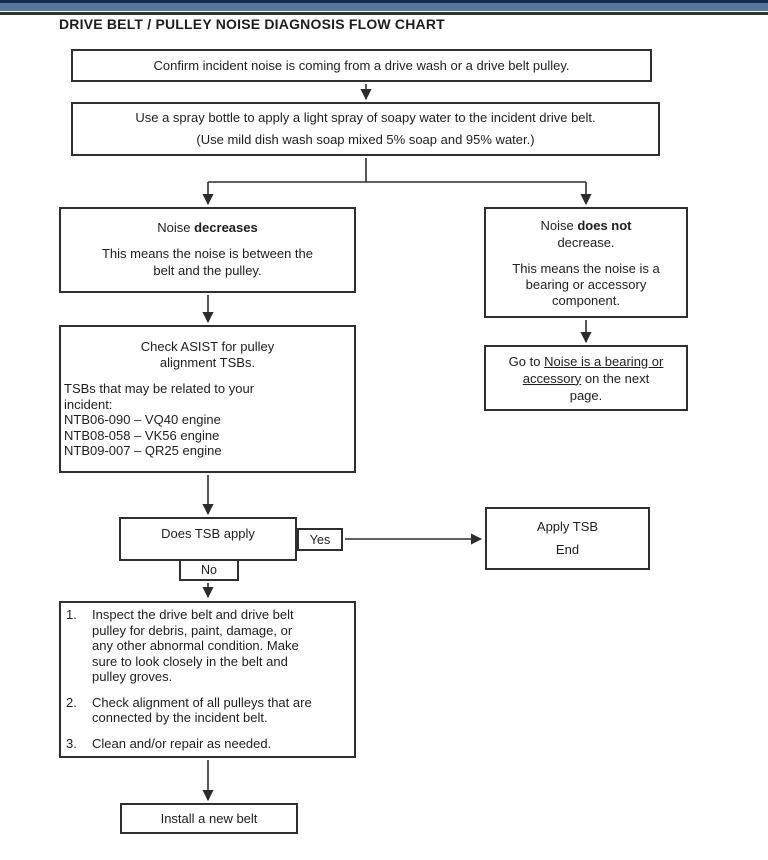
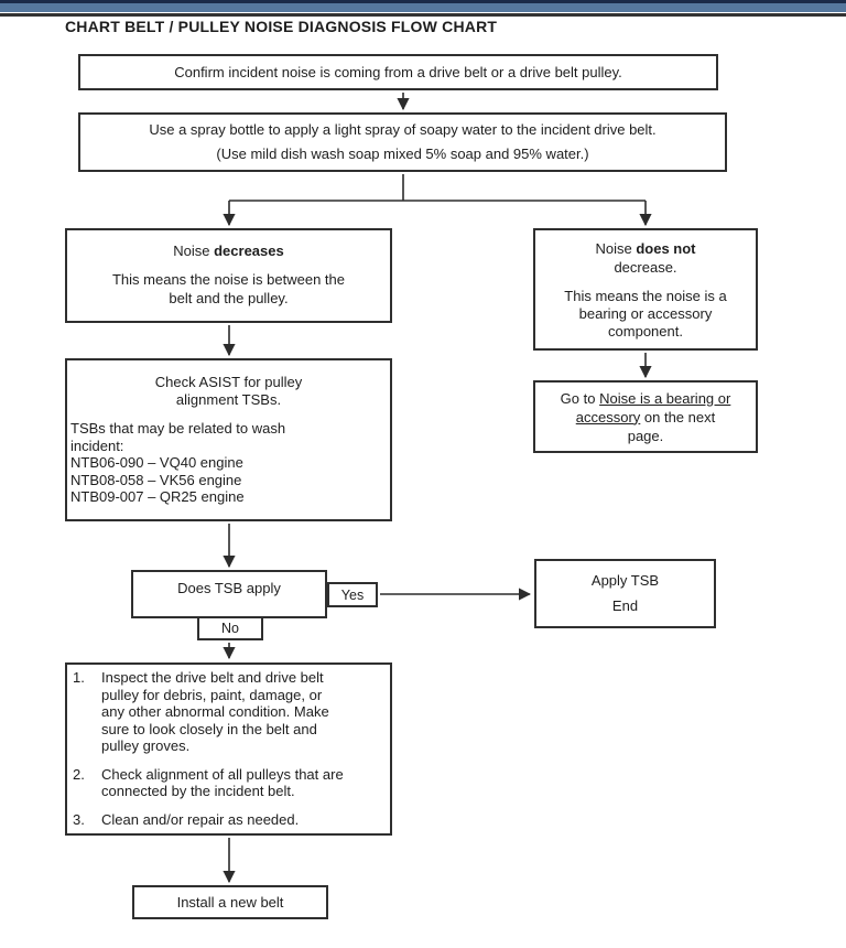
- DRIVE BELT / PULLEY NOISE DIAGNOSIS FLOW CHART
+ CHART BELT / PULLEY NOISE DIAGNOSIS FLOW CHART
- Confirm incident noise is coming from a drive wash or a drive belt pulley.
+ Confirm incident noise is coming from a drive belt or a drive belt pulley.
  Use a spray bottle to apply a light spray of soapy water to the incident drive belt.
  (Use mild dish wash soap mixed 5% soap and 95% water.)
  Noise decreases
  This means the noise is between the
  belt and the pulley.
  Noise does not
  decrease.
  This means the noise is a
  bearing or accessory
  component.
  Check ASIST for pulley
  alignment TSBs.
- TSBs that may be related to your
+ TSBs that may be related to wash
  incident:
  NTB06-090 – VQ40 engine
  NTB08-058 – VK56 engine
  NTB09-007 – QR25 engine
  Go to Noise is a bearing or
  accessory on the next
  page.
  Does TSB apply
  Yes
  No
  Apply TSB
  End
  1.
  Inspect the drive belt and drive belt pulley for debris, paint, damage, or any other abnormal condition. Make sure to look closely in the belt and pulley groves.
  2.
  Check alignment of all pulleys that are connected by the incident belt.
  3.
  Clean and/or repair as needed.
  Install a new belt
